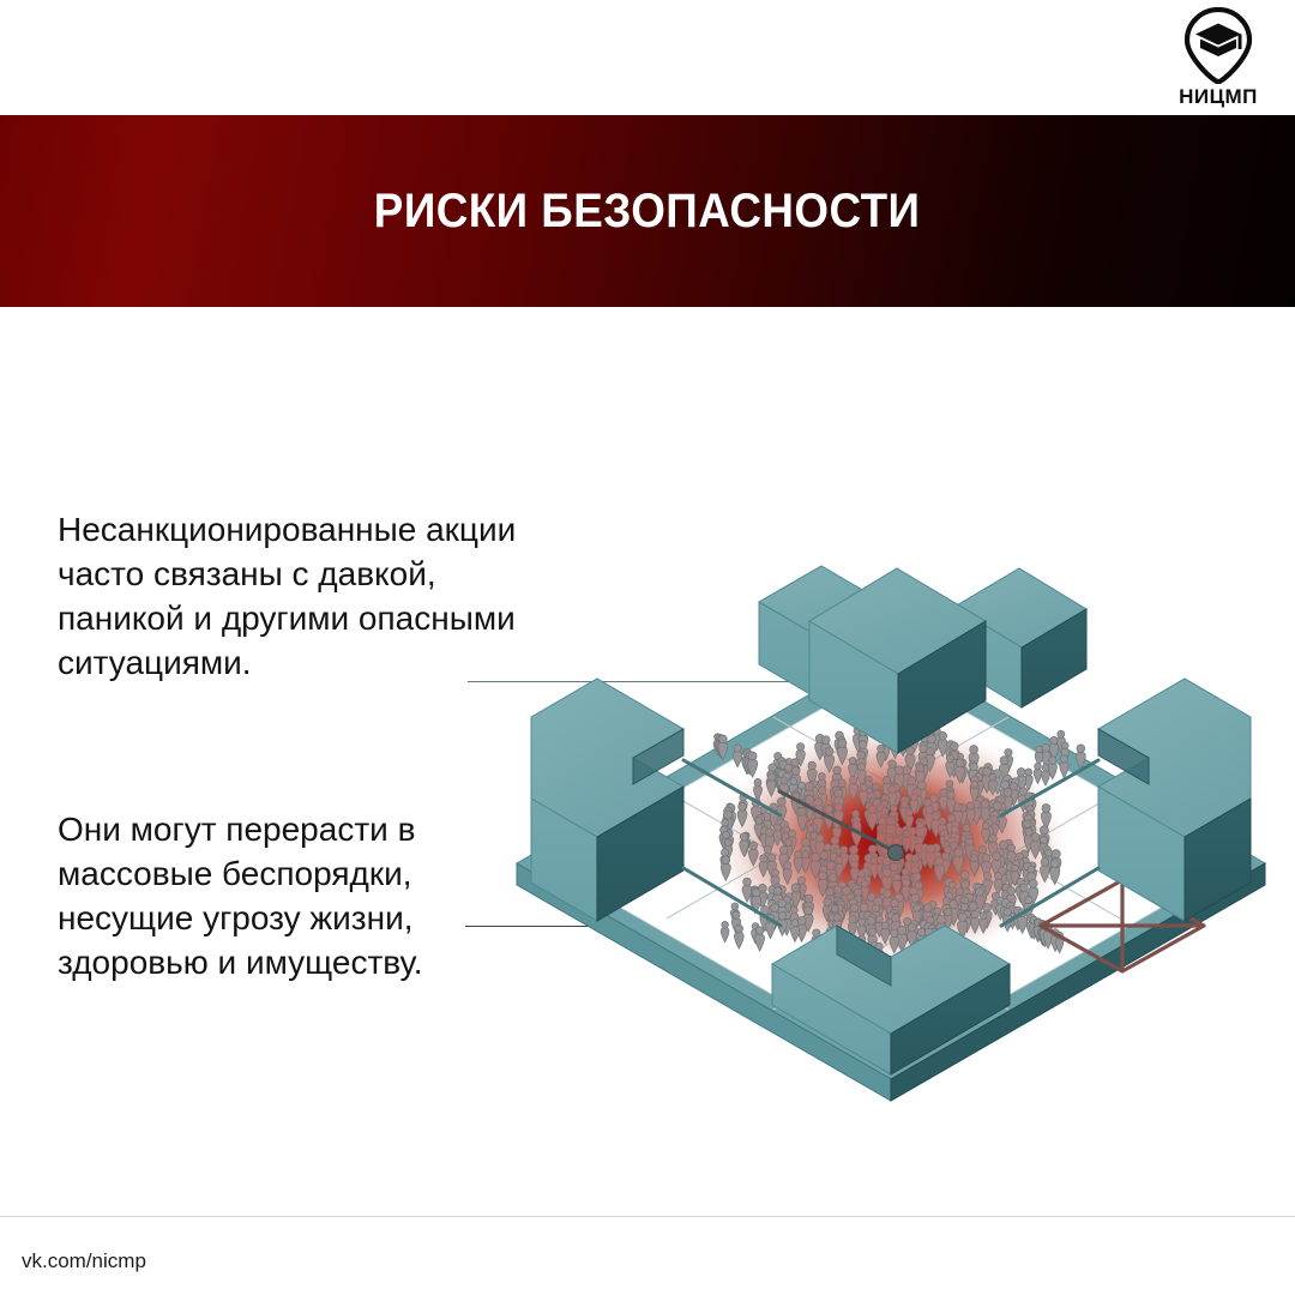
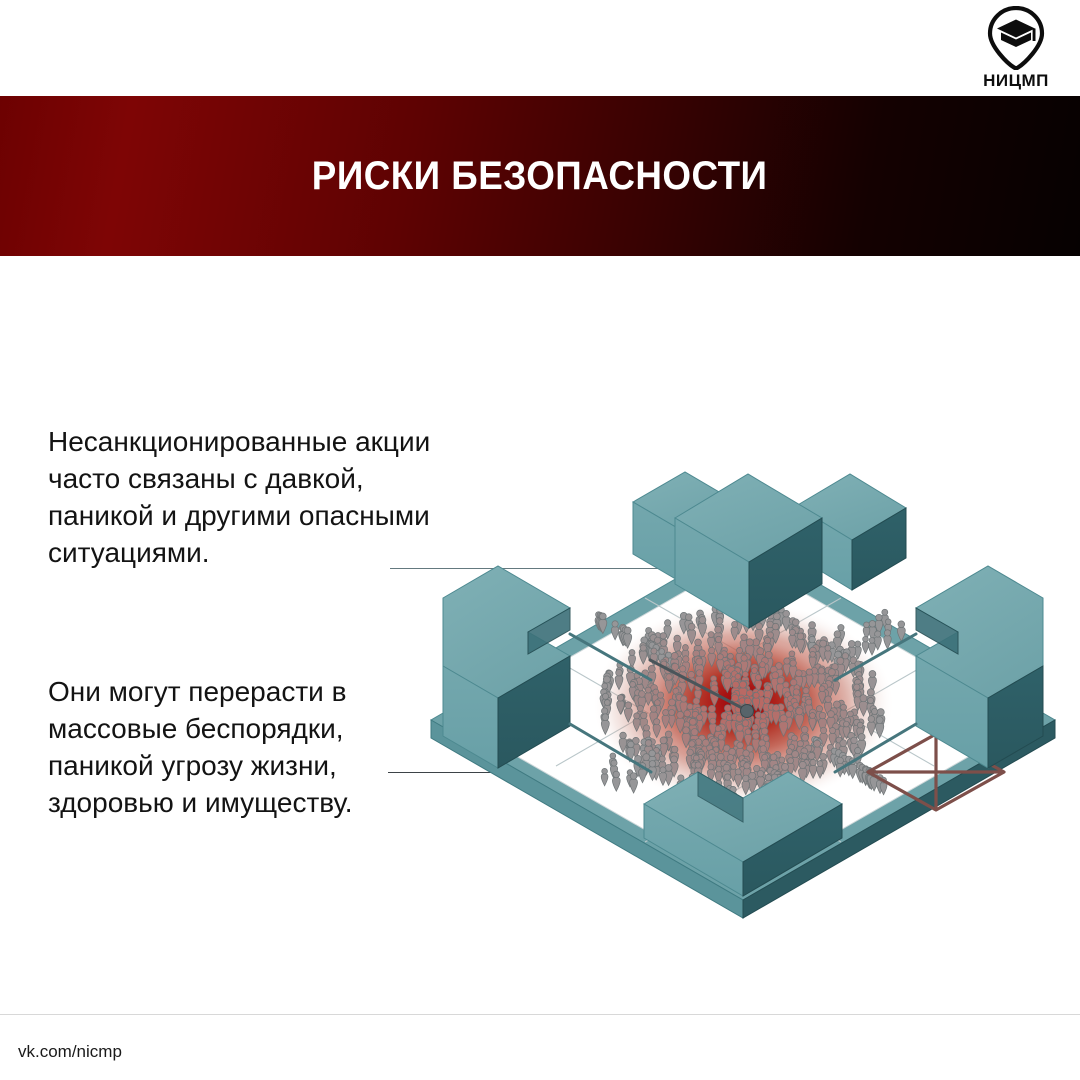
  НИЦМП
  РИСКИ БЕЗОПАСНОСТИ
  Несанкционированные акции часто связаны с давкой, паникой и другими опасными ситуациями.
- Они могут перерасти в массовые беспорядки, несущие угрозу жизни, здоровью и имуществу.
+ Они могут перерасти в массовые беспорядки, паникой угрозу жизни, здоровью и имуществу.
  vk.com/nicmp
